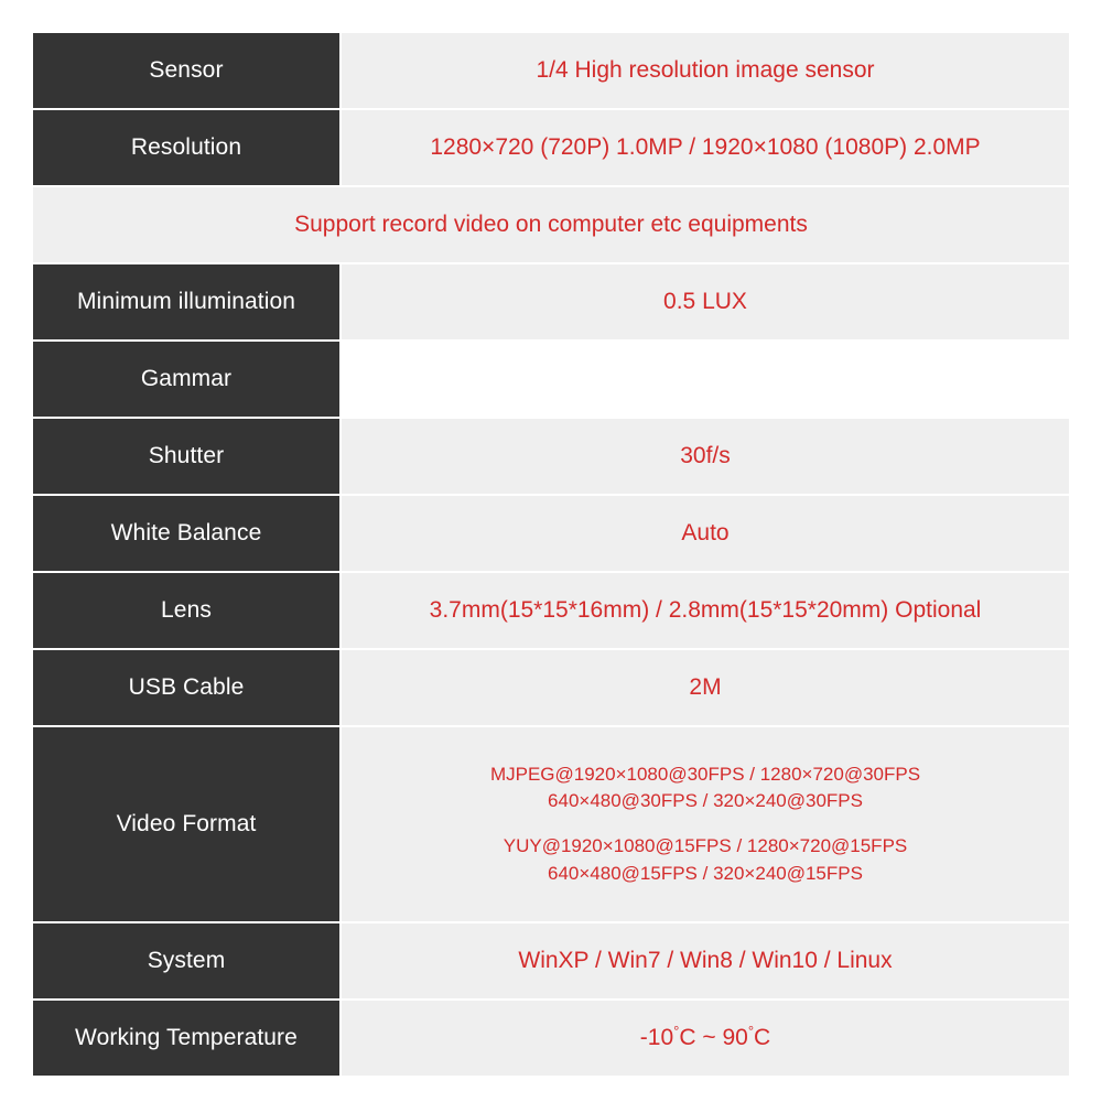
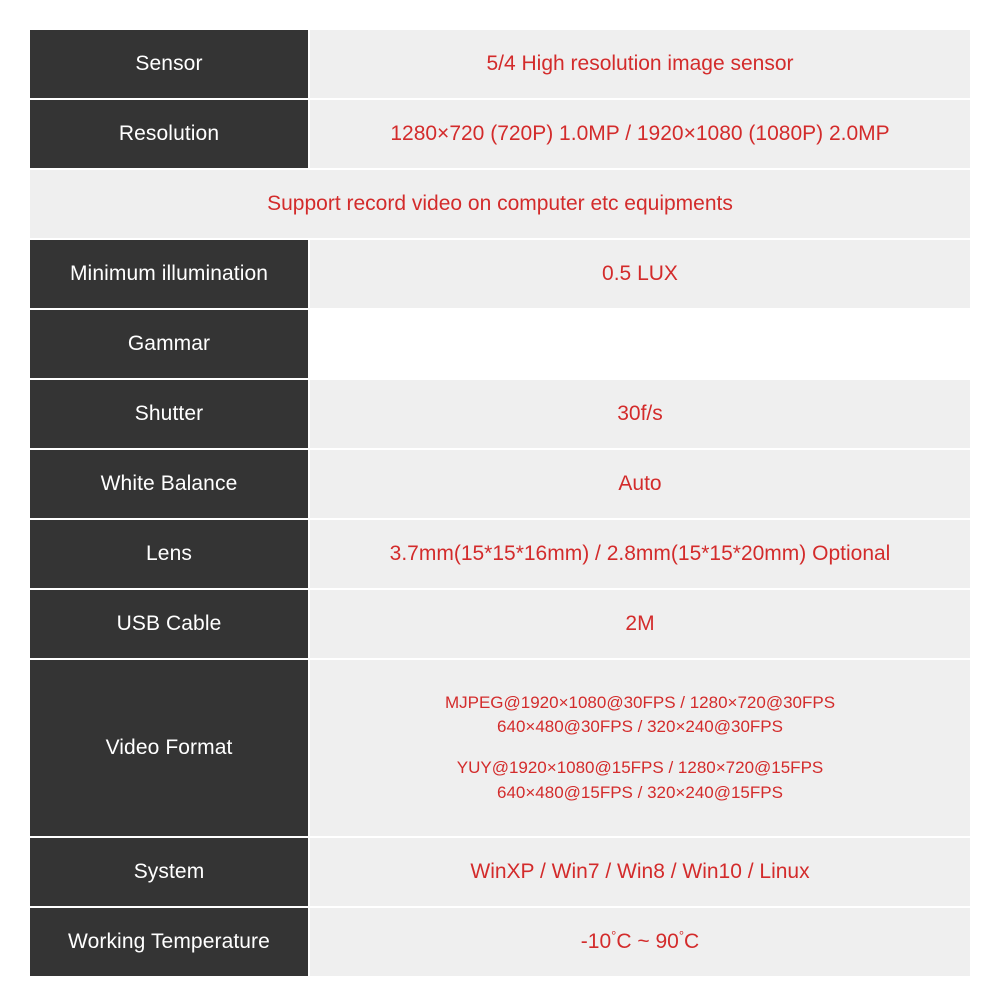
  Sensor
- 1/4 High resolution image sensor
+ 5/4 High resolution image sensor
  Resolution
  1280×720 (720P) 1.0MP / 1920×1080 (1080P) 2.0MP
  Support record video on computer etc equipments
  Minimum illumination
  0.5 LUX
  Gammar
  Shutter
  30f/s
  White Balance
  Auto
  Lens
  3.7mm(15*15*16mm) / 2.8mm(15*15*20mm) Optional
  USB Cable
  2M
  Video Format
  MJPEG@1920×1080@30FPS / 1280×720@30FPS
  640×480@30FPS / 320×240@30FPS
  YUY@1920×1080@15FPS / 1280×720@15FPS
  640×480@15FPS / 320×240@15FPS
  System
  WinXP / Win7 / Win8 / Win10 / Linux
  Working Temperature
  -10°C ~ 90°C
